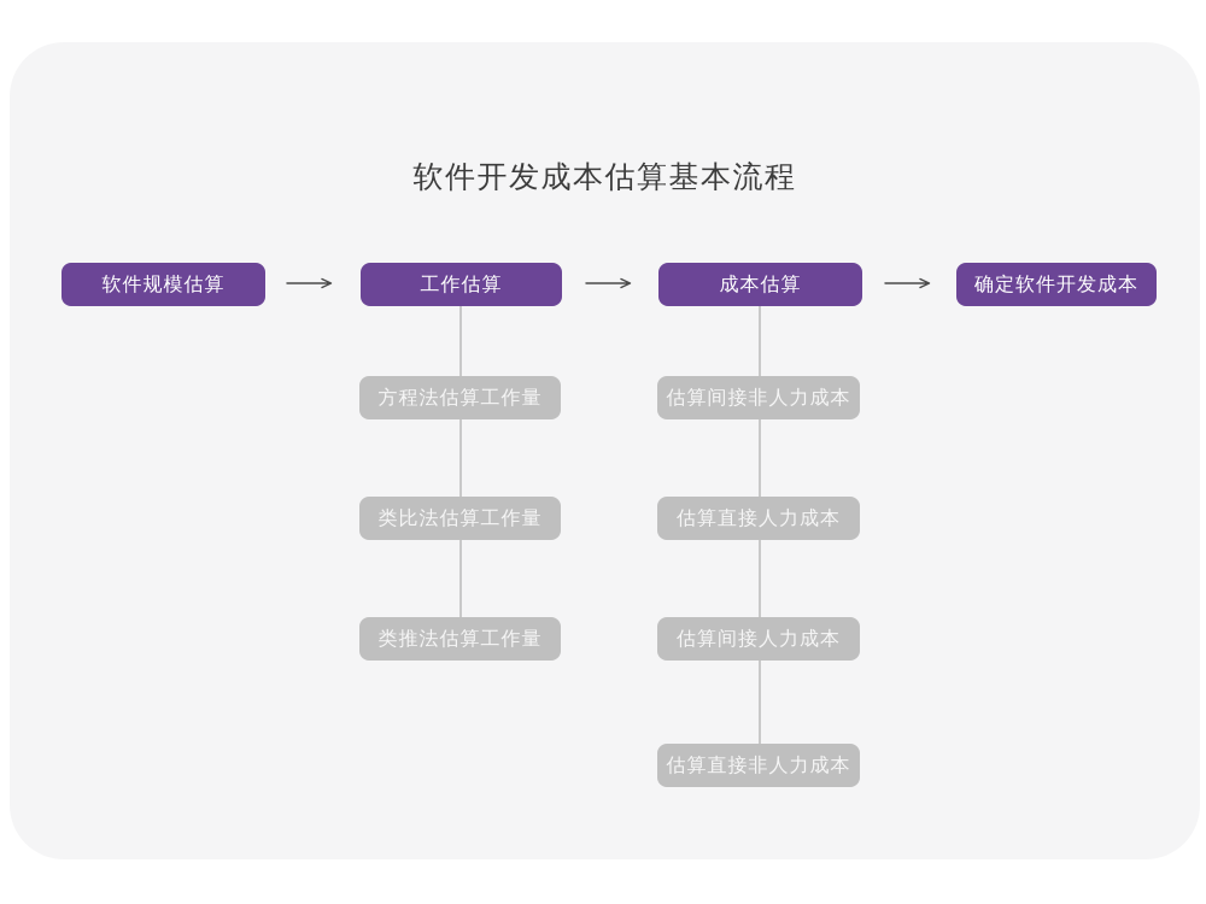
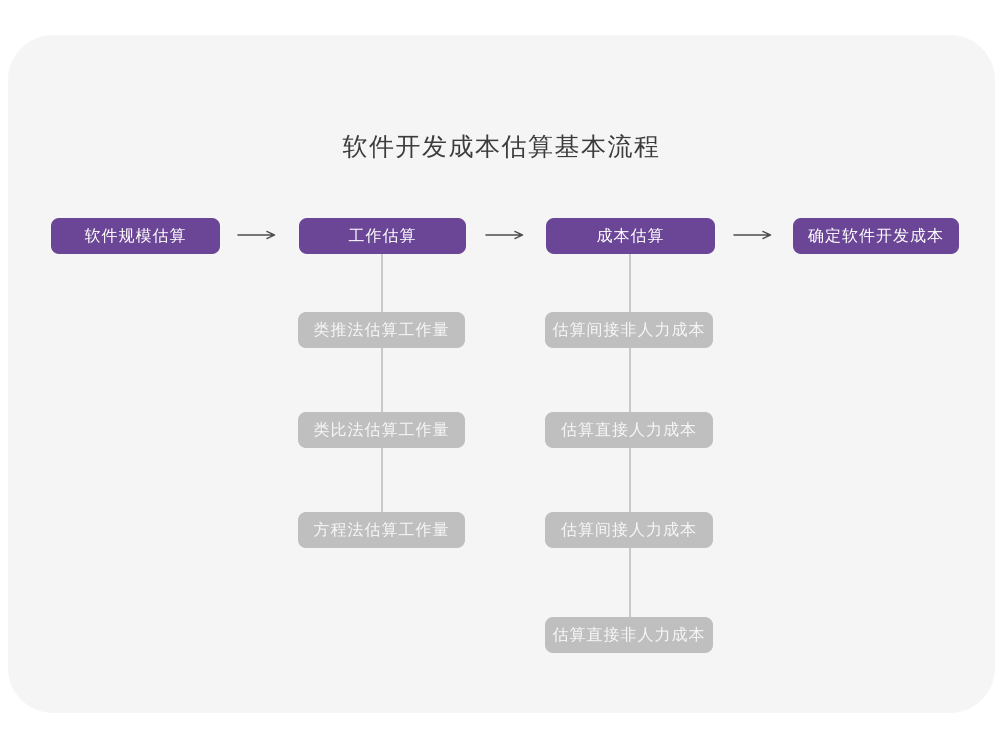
  软件开发成本估算基本流程
  软件规模估算
  工作估算
  成本估算
  确定软件开发成本
- 方程法估算工作量
+ 类推法估算工作量
  类比法估算工作量
- 类推法估算工作量
+ 方程法估算工作量
  估算间接非人力成本
  估算直接人力成本
  估算间接人力成本
  估算直接非人力成本
